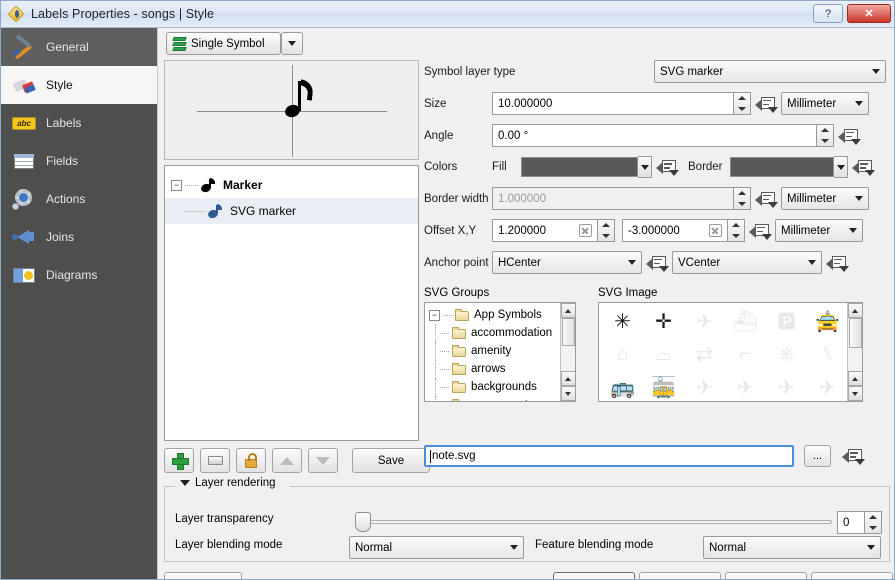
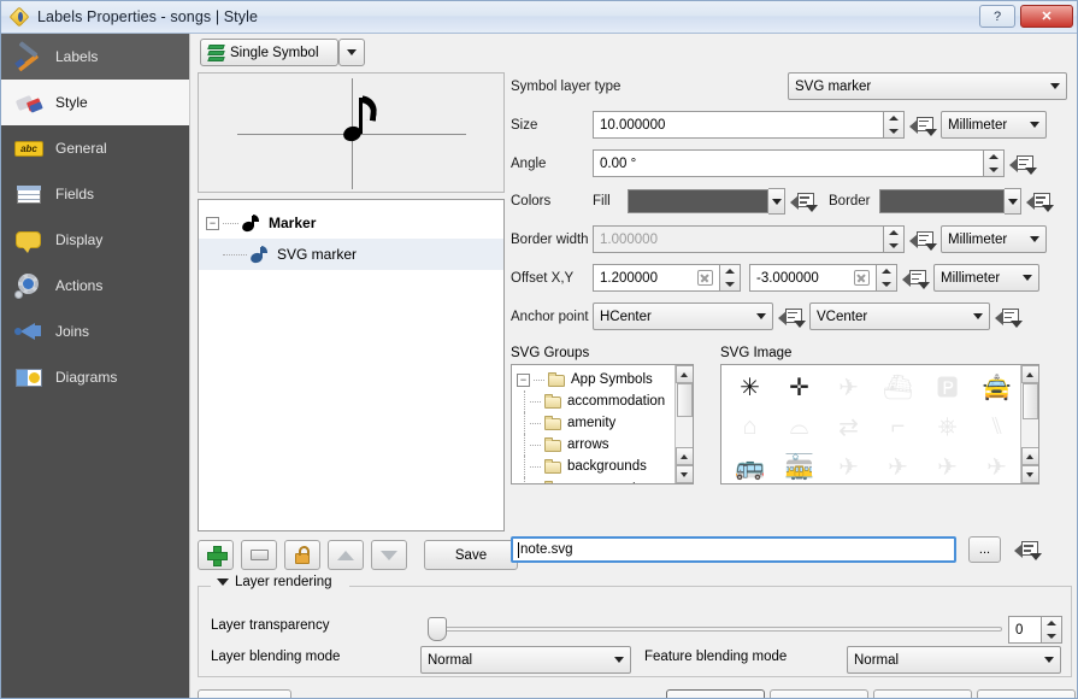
  Labels Properties - songs | Style
  ?
  ✕
- General
+ Labels
  Style
  abc
- Labels
+ General
  Fields
+ Display
  Actions
  Joins
  Diagrams
  Single Symbol
  −
  Marker
  SVG marker
  Save
  Symbol layer type
  SVG marker
  Size
  10.000000
  Millimeter
  Angle
  0.00 °
  Colors
  Fill
  Border
  Border width
  1.000000
  Millimeter
  Offset X,Y
  1.200000
  -3.000000
  Millimeter
  Anchor point
  HCenter
  VCenter
  SVG Groups
  −
  App Symbols
  accommodation
  amenity
  arrows
  backgrounds
  SVG Image
  ✳
  ✛
  🚖
  🚌
  🚋
  note.svg
  ...
  Layer rendering
  Layer transparency
  0
  Layer blending mode
  Normal
  Feature blending mode
  Normal
